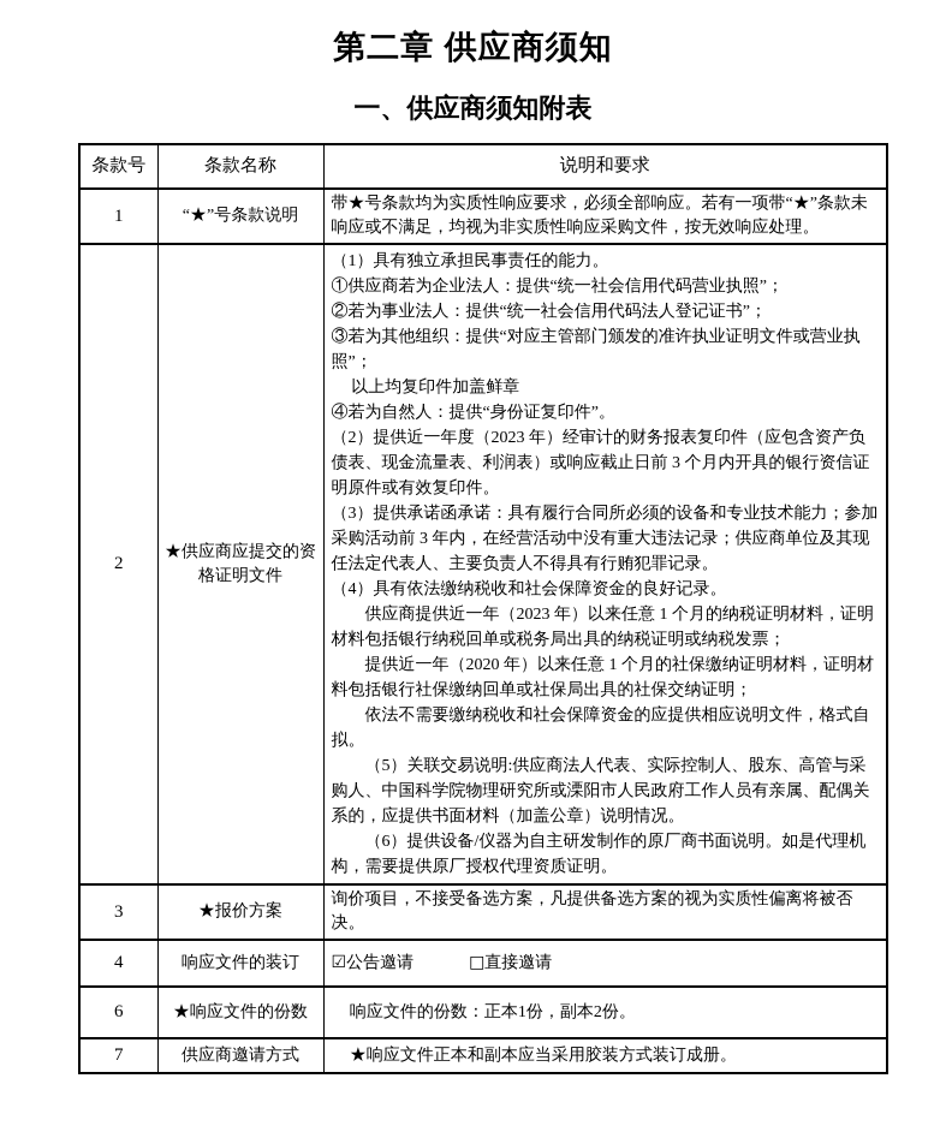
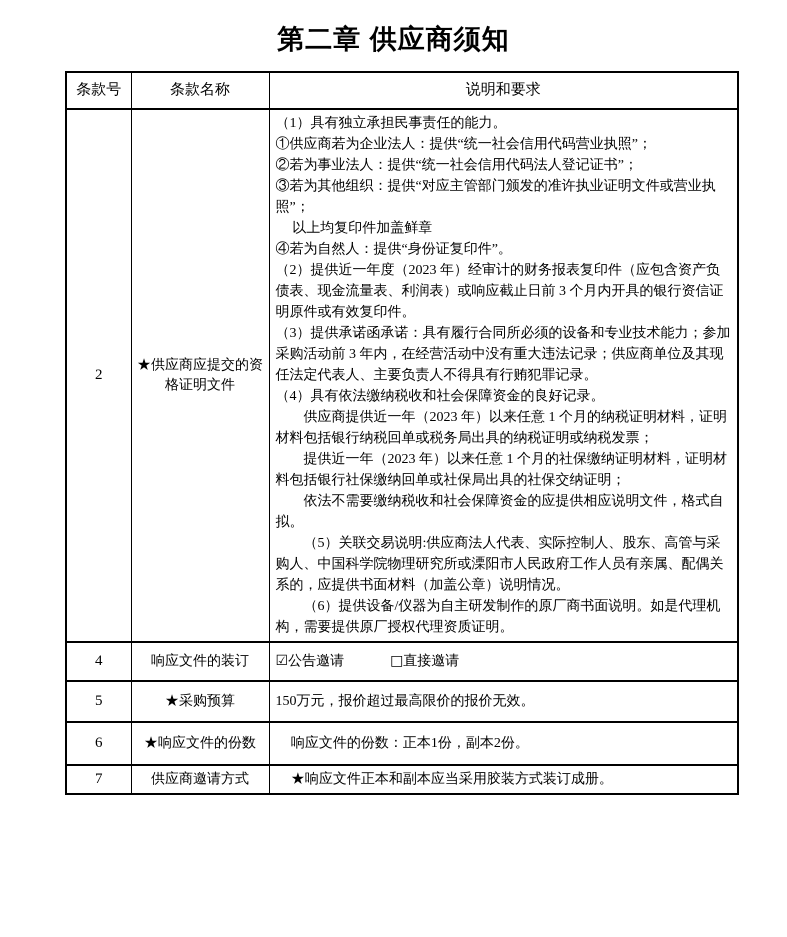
  第二章 供应商须知
- 一、供应商须知附表
  条款号	条款名称	说明和要求
- 1	“★”号条款说明	带★号条款均为实质性响应要求，必须全部响应。若有一项带“★”条款未响应或不满足，均视为非实质性响应采购文件，按无效响应处理。
- 2	★供应商应提交的资格证明文件	（1）具有独立承担民事责任的能力。 ①供应商若为企业法人：提供“统一社会信用代码营业执照”； ②若为事业法人：提供“统一社会信用代码法人登记证书”； ③若为其他组织：提供“对应主管部门颁发的准许执业证明文件或营业执照”； 以上均复印件加盖鲜章 ④若为自然人：提供“身份证复印件”。 （2）提供近一年度（2023 年）经审计的财务报表复印件（应包含资产负债表、现金流量表、利润表）或响应截止日前 3 个月内开具的银行资信证明原件或有效复印件。 （3）提供承诺函承诺：具有履行合同所必须的设备和专业技术能力；参加采购活动前 3 年内，在经营活动中没有重大违法记录；供应商单位及其现任法定代表人、主要负责人不得具有行贿犯罪记录。 （4）具有依法缴纳税收和社会保障资金的良好记录。 供应商提供近一年（2023 年）以来任意 1 个月的纳税证明材料，证明材料包括银行纳税回单或税务局出具的纳税证明或纳税发票； 提供近一年（2020 年）以来任意 1 个月的社保缴纳证明材料，证明材料包括银行社保缴纳回单或社保局出具的社保交纳证明； 依法不需要缴纳税收和社会保障资金的应提供相应说明文件，格式自拟。 （5）关联交易说明:供应商法人代表、实际控制人、股东、高管与采购人、中国科学院物理研究所或溧阳市人民政府工作人员有亲属、配偶关系的，应提供书面材料（加盖公章）说明情况。 （6）提供设备/仪器为自主研发制作的原厂商书面说明。如是代理机构，需要提供原厂授权代理资质证明。
+ 2	★供应商应提交的资格证明文件	（1）具有独立承担民事责任的能力。 ①供应商若为企业法人：提供“统一社会信用代码营业执照”； ②若为事业法人：提供“统一社会信用代码法人登记证书”； ③若为其他组织：提供“对应主管部门颁发的准许执业证明文件或营业执照”； 以上均复印件加盖鲜章 ④若为自然人：提供“身份证复印件”。 （2）提供近一年度（2023 年）经审计的财务报表复印件（应包含资产负债表、现金流量表、利润表）或响应截止日前 3 个月内开具的银行资信证明原件或有效复印件。 （3）提供承诺函承诺：具有履行合同所必须的设备和专业技术能力；参加采购活动前 3 年内，在经营活动中没有重大违法记录；供应商单位及其现任法定代表人、主要负责人不得具有行贿犯罪记录。 （4）具有依法缴纳税收和社会保障资金的良好记录。 供应商提供近一年（2023 年）以来任意 1 个月的纳税证明材料，证明材料包括银行纳税回单或税务局出具的纳税证明或纳税发票； 提供近一年（2023 年）以来任意 1 个月的社保缴纳证明材料，证明材料包括银行社保缴纳回单或社保局出具的社保交纳证明； 依法不需要缴纳税收和社会保障资金的应提供相应说明文件，格式自拟。 （5）关联交易说明:供应商法人代表、实际控制人、股东、高管与采购人、中国科学院物理研究所或溧阳市人民政府工作人员有亲属、配偶关系的，应提供书面材料（加盖公章）说明情况。 （6）提供设备/仪器为自主研发制作的原厂商书面说明。如是代理机构，需要提供原厂授权代理资质证明。
- 3	★报价方案	询价项目，不接受备选方案，凡提供备选方案的视为实质性偏离将被否决。
  4	响应文件的装订	☑公告邀请 □直接邀请
+ 5	★采购预算	150万元，报价超过最高限价的报价无效。
  6	★响应文件的份数	响应文件的份数：正本1份，副本2份。
  7	供应商邀请方式	★响应文件正本和副本应当采用胶装方式装订成册。
